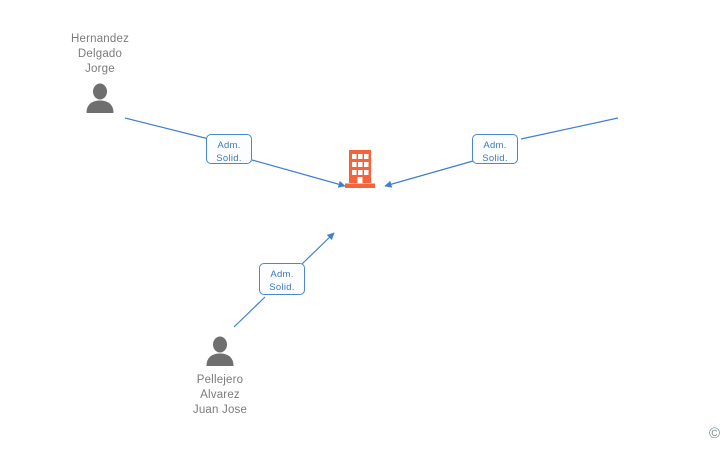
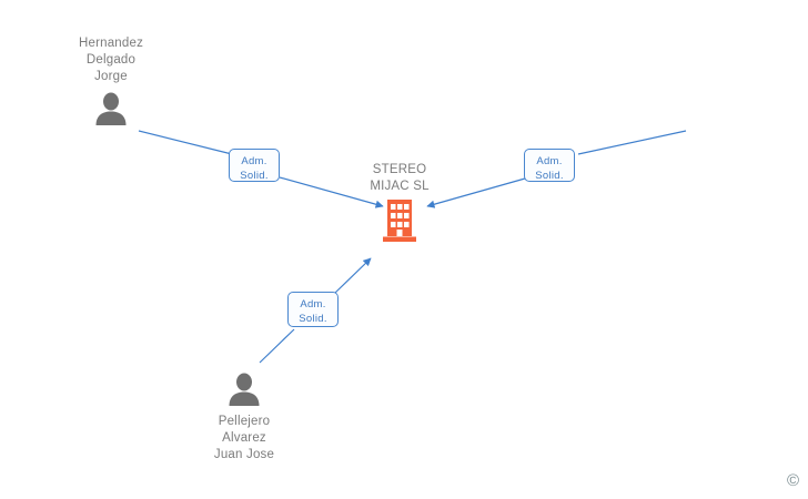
  Hernandez
  Delgado
  Jorge
  Pellejero
  Alvarez
  Juan Jose
+ STEREO
+ MIJAC SL
  Adm.
  Solid.
  Adm.
  Solid.
  Adm.
  Solid.
  ©
